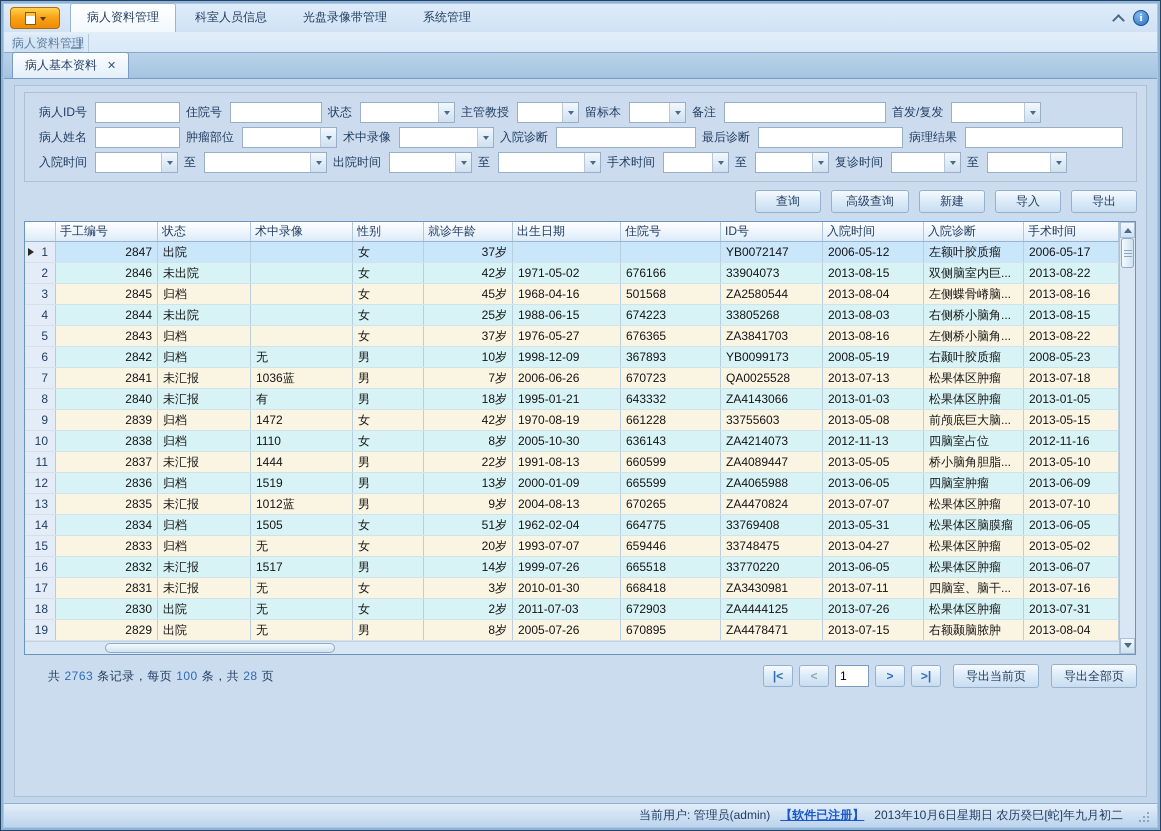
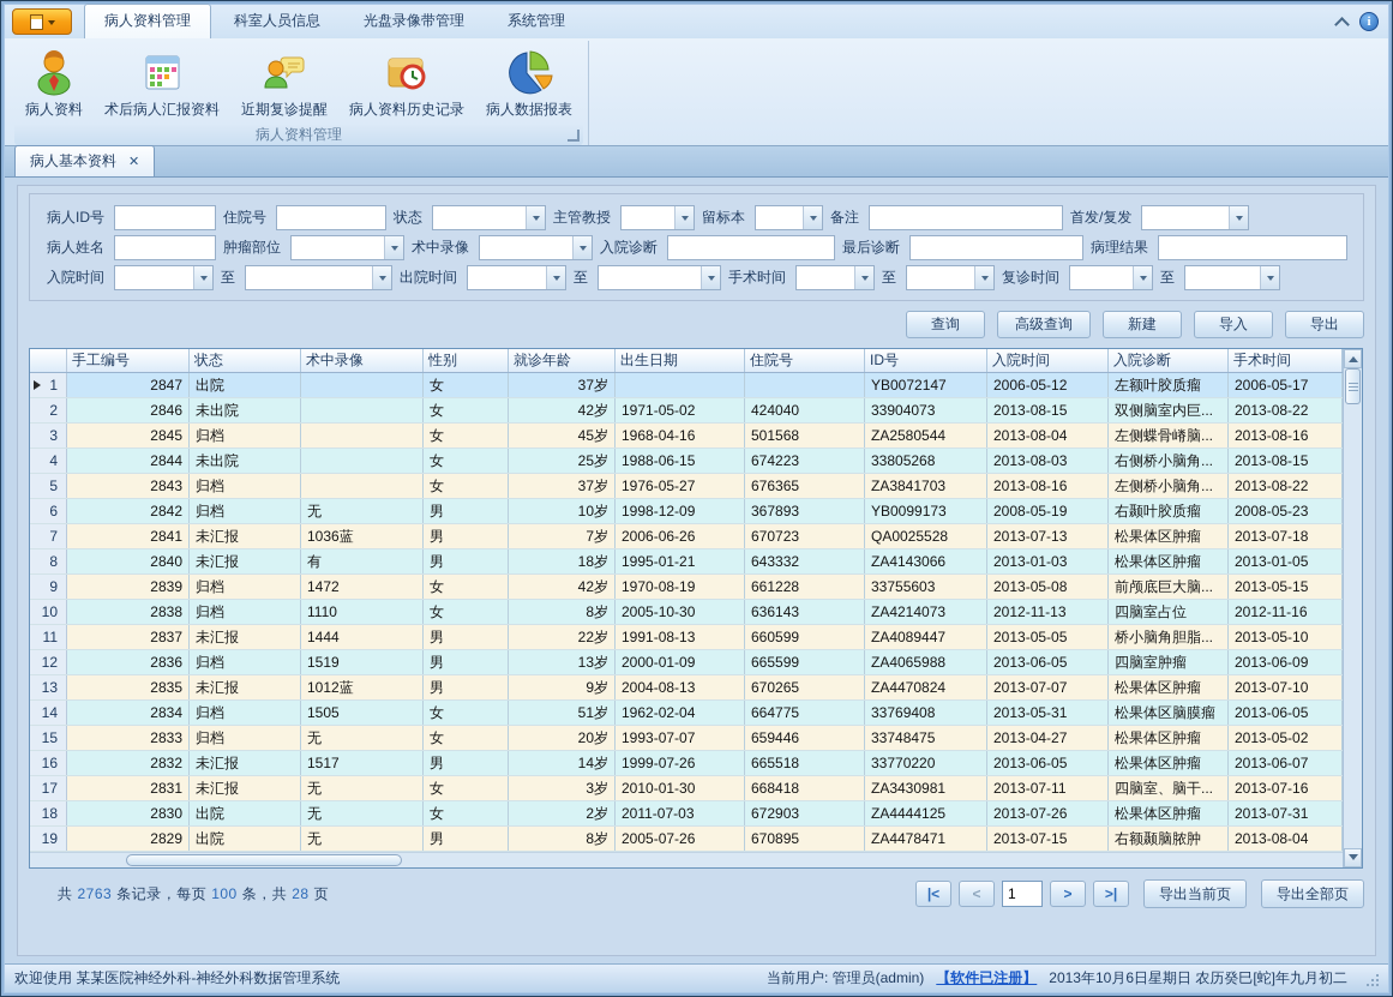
  病人资料管理
  科室人员信息
  光盘录像带管理
  系统管理
  i
+ 病人资料
+ 术后病人汇报资料
+ 近期复诊提醒
+ 病人资料历史记录
+ 病人数据报表
  病人资料管理
  病人基本资料
  ✕
  病人ID号
  住院号
  状态
  主管教授
  留标本
  备注
  首发/复发
  病人姓名
  肿瘤部位
  术中录像
  入院诊断
  最后诊断
  病理结果
  入院时间
  至
  出院时间
  至
  手术时间
  至
  复诊时间
  至
  查询
  高级查询
  新建
  导入
  导出
  手工编号
  状态
  术中录像
  性别
  就诊年龄
  出生日期
  住院号
  ID号
  入院时间
  入院诊断
  手术时间
  1
  2847
  出院
  女
  37岁
  YB0072147
  2006-05-12
  左额叶胶质瘤
  2006-05-17
  2
  2846
  未出院
  女
  42岁
  1971-05-02
- 676166
+ 424040
  33904073
  2013-08-15
  双侧脑室内巨...
  2013-08-22
  3
  2845
  归档
  女
  45岁
  1968-04-16
  501568
  ZA2580544
  2013-08-04
  左侧蝶骨嵴脑...
  2013-08-16
  4
  2844
  未出院
  女
  25岁
  1988-06-15
  674223
  33805268
  2013-08-03
  右侧桥小脑角...
  2013-08-15
  5
  2843
  归档
  女
  37岁
  1976-05-27
  676365
  ZA3841703
  2013-08-16
  左侧桥小脑角...
  2013-08-22
  6
  2842
  归档
  无
  男
  10岁
  1998-12-09
  367893
  YB0099173
  2008-05-19
  右颞叶胶质瘤
  2008-05-23
  7
  2841
  未汇报
  1036蓝
  男
  7岁
  2006-06-26
  670723
  QA0025528
  2013-07-13
  松果体区肿瘤
  2013-07-18
  8
  2840
  未汇报
  有
  男
  18岁
  1995-01-21
  643332
  ZA4143066
  2013-01-03
  松果体区肿瘤
  2013-01-05
  9
  2839
  归档
  1472
  女
  42岁
  1970-08-19
  661228
  33755603
  2013-05-08
  前颅底巨大脑...
  2013-05-15
  10
  2838
  归档
  1110
  女
  8岁
  2005-10-30
  636143
  ZA4214073
  2012-11-13
  四脑室占位
  2012-11-16
  11
  2837
  未汇报
  1444
  男
  22岁
  1991-08-13
  660599
  ZA4089447
  2013-05-05
  桥小脑角胆脂...
  2013-05-10
  12
  2836
  归档
  1519
  男
  13岁
  2000-01-09
  665599
  ZA4065988
  2013-06-05
  四脑室肿瘤
  2013-06-09
  13
  2835
  未汇报
  1012蓝
  男
  9岁
  2004-08-13
  670265
  ZA4470824
  2013-07-07
  松果体区肿瘤
  2013-07-10
  14
  2834
  归档
  1505
  女
  51岁
  1962-02-04
  664775
  33769408
  2013-05-31
  松果体区脑膜瘤
  2013-06-05
  15
  2833
  归档
  无
  女
  20岁
  1993-07-07
  659446
  33748475
  2013-04-27
  松果体区肿瘤
  2013-05-02
  16
  2832
  未汇报
  1517
  男
  14岁
  1999-07-26
  665518
  33770220
  2013-06-05
  松果体区肿瘤
  2013-06-07
  17
  2831
  未汇报
  无
  女
  3岁
  2010-01-30
  668418
  ZA3430981
  2013-07-11
  四脑室、脑干...
  2013-07-16
  18
  2830
  出院
  无
  女
  2岁
  2011-07-03
  672903
  ZA4444125
  2013-07-26
  松果体区肿瘤
  2013-07-31
  19
  2829
  出院
  无
  男
  8岁
  2005-07-26
  670895
  ZA4478471
  2013-07-15
  右额颞脑脓肿
  2013-08-04
  共 2763 条记录，每页 100 条，共 28 页
  |<
  <
  1
  >
  >|
  导出当前页
  导出全部页
+ 欢迎使用 某某医院神经外科-神经外科数据管理系统
  当前用户: 管理员(admin)
  【软件已注册】
  2013年10月6日星期日 农历癸巳[蛇]年九月初二
